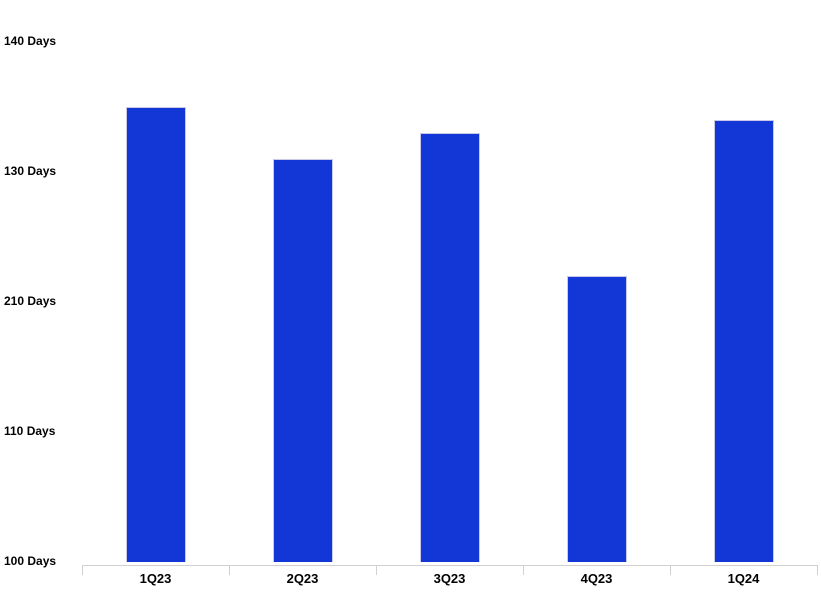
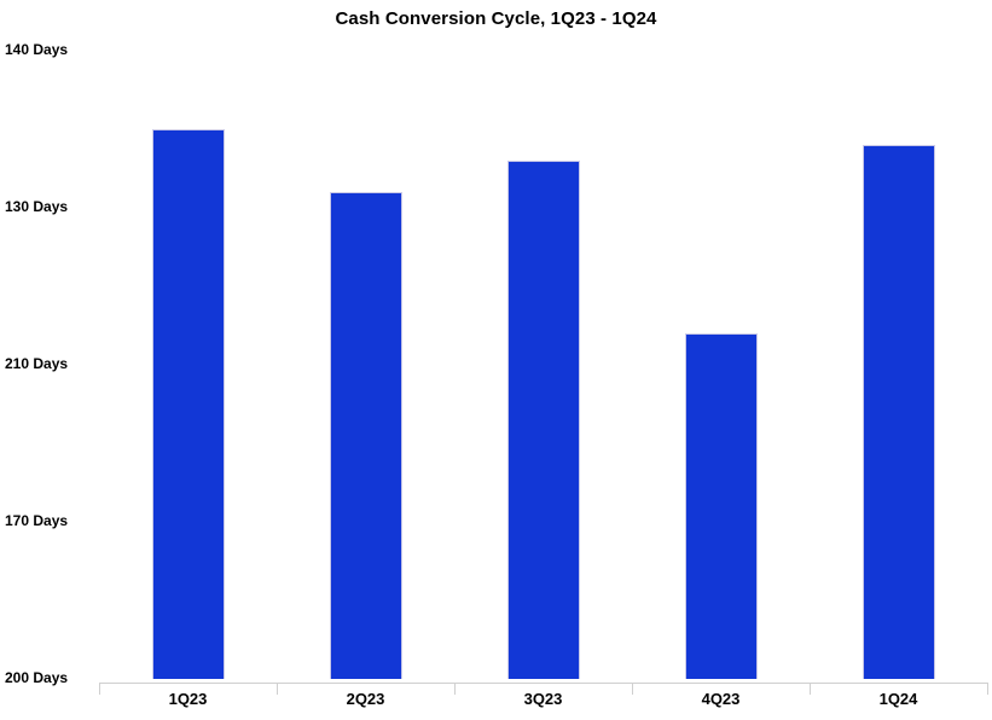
+ Cash Conversion Cycle, 1Q23 - 1Q24
  140 Days
  130 Days
  210 Days
- 110 Days
+ 170 Days
- 100 Days
+ 200 Days
  1Q23
  2Q23
  3Q23
  4Q23
  1Q24
